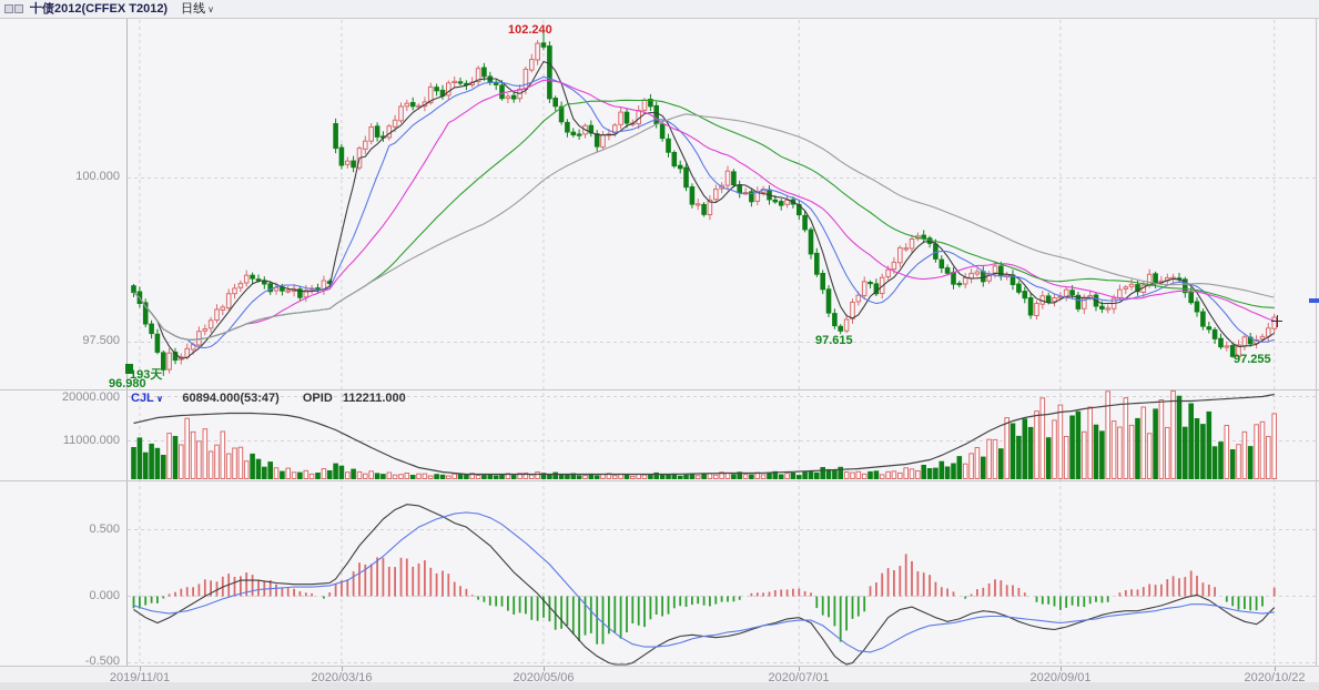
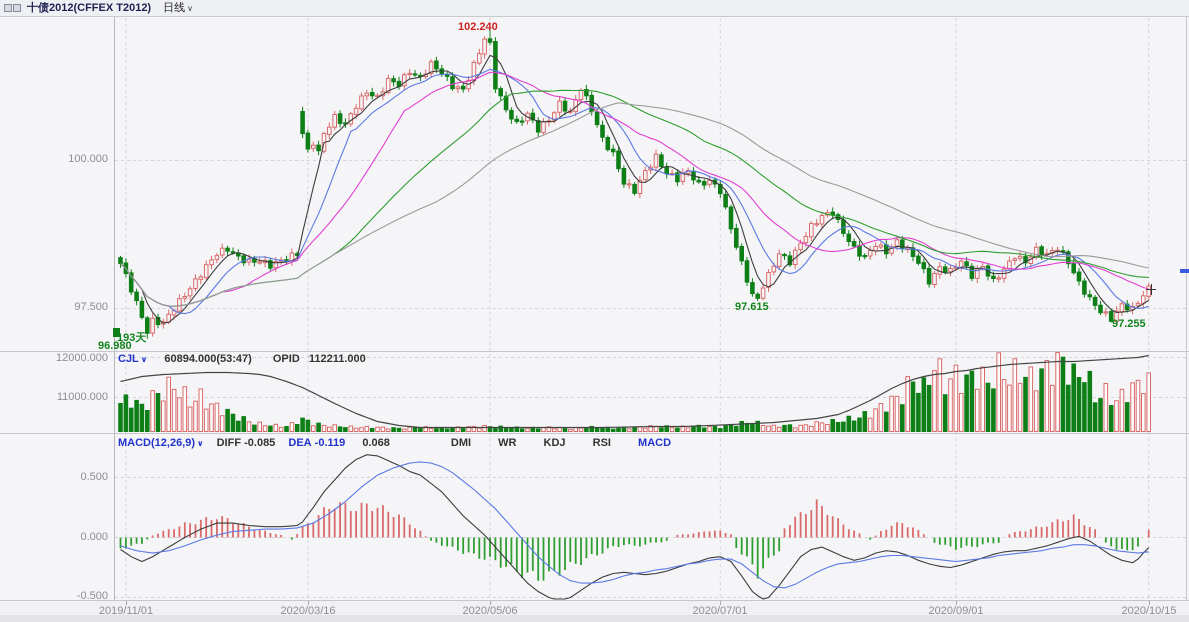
  十债2012(CFFEX T2012)
  日线 ∨
  100.000
  97.500
  102.240
  193天
  96.980
  97.615
  97.255
  CJL ∨ 60894.000(53:47) OPID 112211.000
- 20000.000
+ 12000.000
  11000.000
+ MACD(12,26,9) ∨ DIFF -0.085 DEA -0.119 0.068 DMI WR KDJ RSI MACD
  0.500
  0.000
  -0.500
  2019/11/01
  2020/03/16
  2020/05/06
  2020/07/01
  2020/09/01
- 2020/10/22
+ 2020/10/15
